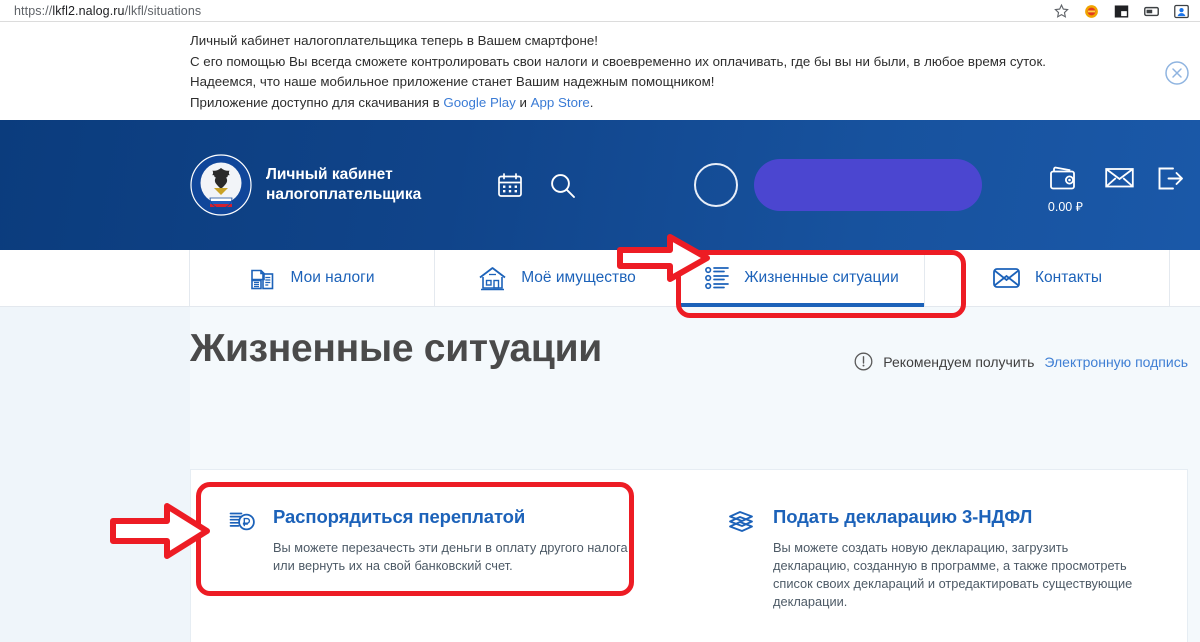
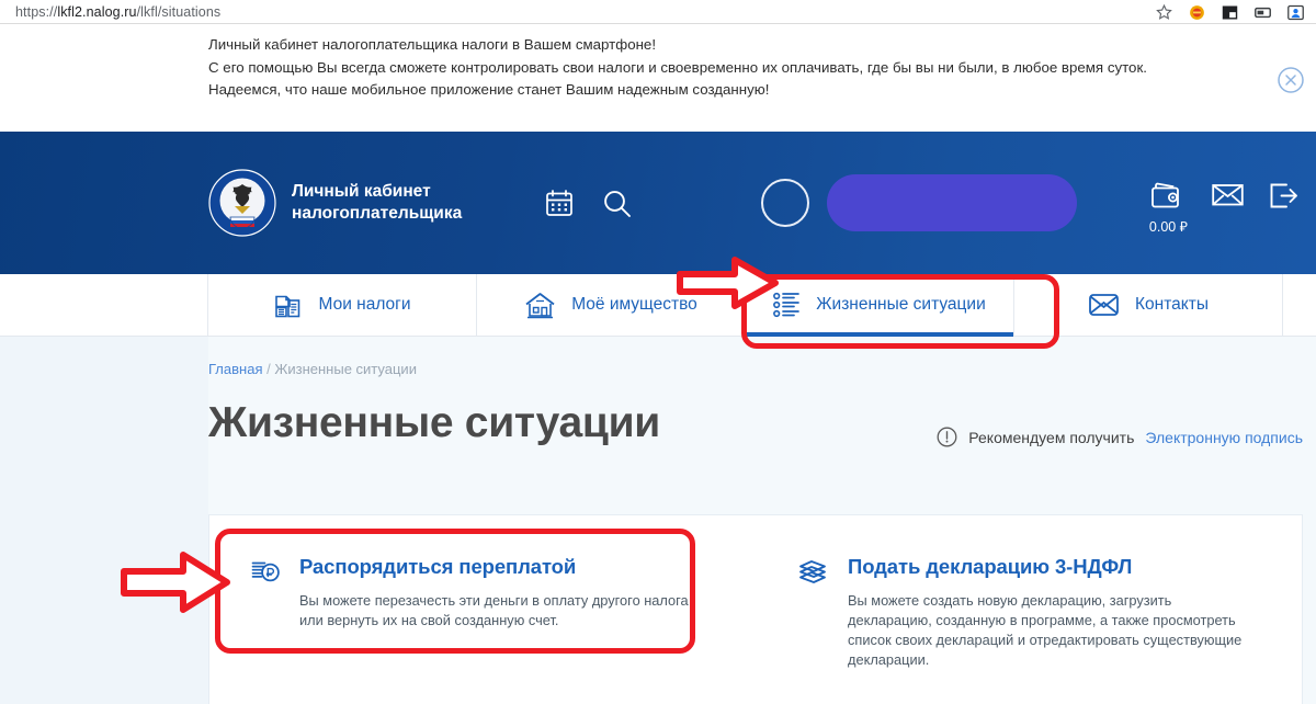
  https://lkfl2.nalog.ru/lkfl/situations
- Личный кабинет налогоплательщика теперь в Вашем смартфоне!
+ Личный кабинет налогоплательщика налоги в Вашем смартфоне!
  С его помощью Вы всегда сможете контролировать свои налоги и своевременно их оплачивать, где бы вы ни были, в любое время суток.
- Надеемся, что наше мобильное приложение станет Вашим надежным помощником!
+ Надеемся, что наше мобильное приложение станет Вашим надежным созданную!
- Приложение доступно для скачивания в Google Play и App Store.
  Личный кабинет
  налогоплательщика
  0.00 ₽
  Мои налоги
  Моё имущество
  Жизненные ситуации
  Контакты
+ Главная / Жизненные ситуации
  Жизненные ситуации
  Рекомендуем получить
  Электронную подпись
  Распорядиться переплатой
- Вы можете перезачесть эти деньги в оплату другого налога или вернуть их на свой банковский счет.
+ Вы можете перезачесть эти деньги в оплату другого налога или вернуть их на свой созданную счет.
  Подать декларацию 3-НДФЛ
  Вы можете создать новую декларацию, загрузить декларацию, созданную в программе, а также просмотреть список своих деклараций и отредактировать существующие декларации.
